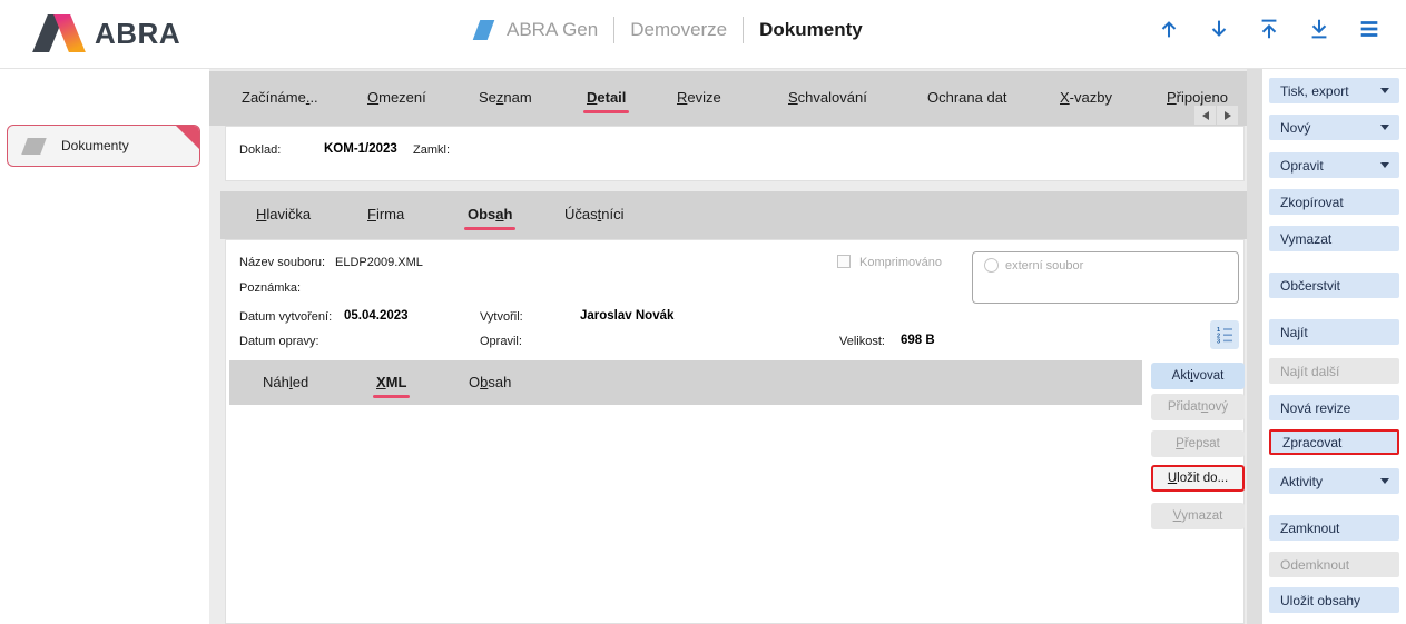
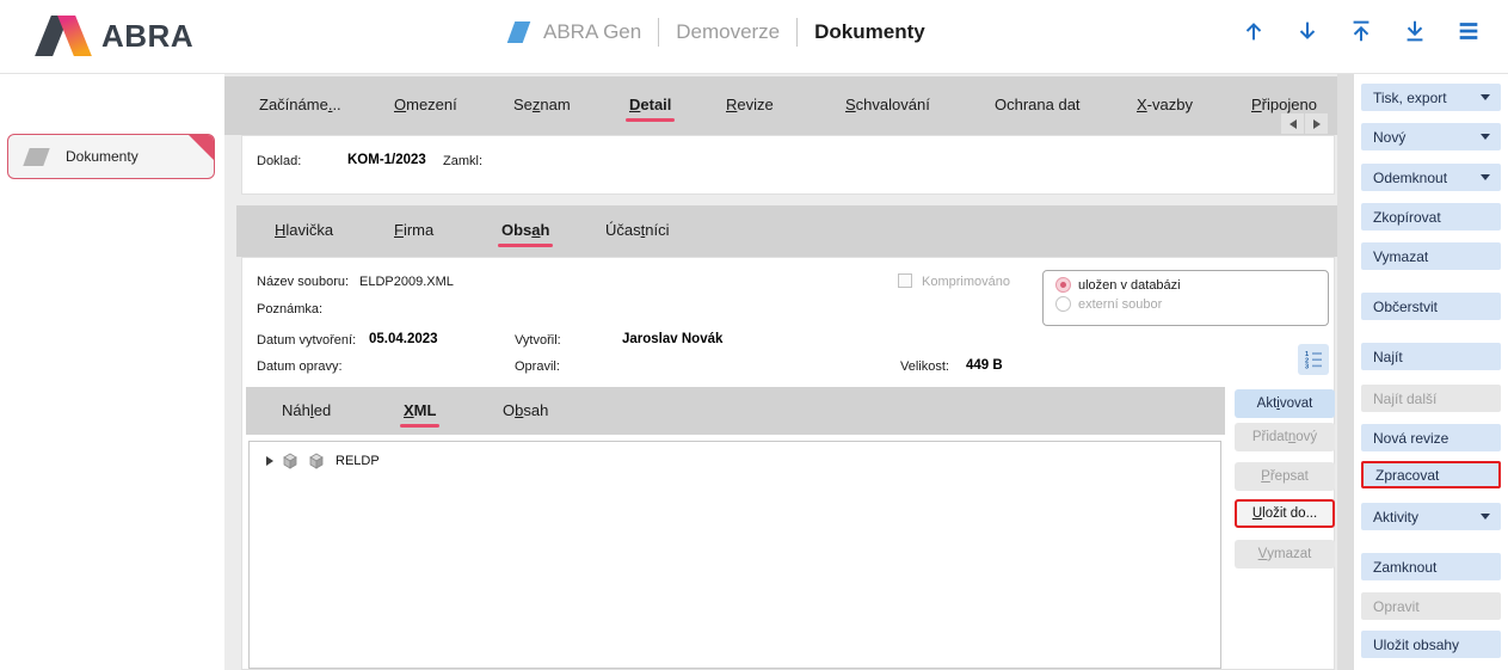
  ABRA
  ABRA Gen
  Demoverze
  Dokumenty
  Dokumenty
  Začínáme...
  Omezení
  Seznam
  Detail
  Revize
  Schvalování
  Ochrana dat
  X-vazby
  Připojeno
  Doklad:
  KOM-1/2023
  Zamkl:
  Hlavička
  Firma
  Obsah
  Účastníci
  Název souboru:
  ELDP2009.XML
  Poznámka:
  Datum vytvoření:
  05.04.2023
  Vytvořil:
  Jaroslav Novák
  Datum opravy:
  Opravil:
  Velikost:
- 698 B
+ 449 B
  Komprimováno
+ uložen v databázi
  externí soubor
  Náhled
  XML
  Obsah
+ RELDP
  Akt
  i
  vovat
  Přidat
  n
  ový
  P
  řepsat
  U
  ložit do...
  V
  ymazat
  Tisk, export
  Nový
- Opravit
+ Odemknout
  Zkopírovat
  Vymazat
  Občerstvit
  Najít
  Najít další
  Nová revize
  Zpracovat
  Aktivity
  Zamknout
- Odemknout
+ Opravit
  Uložit obsahy
